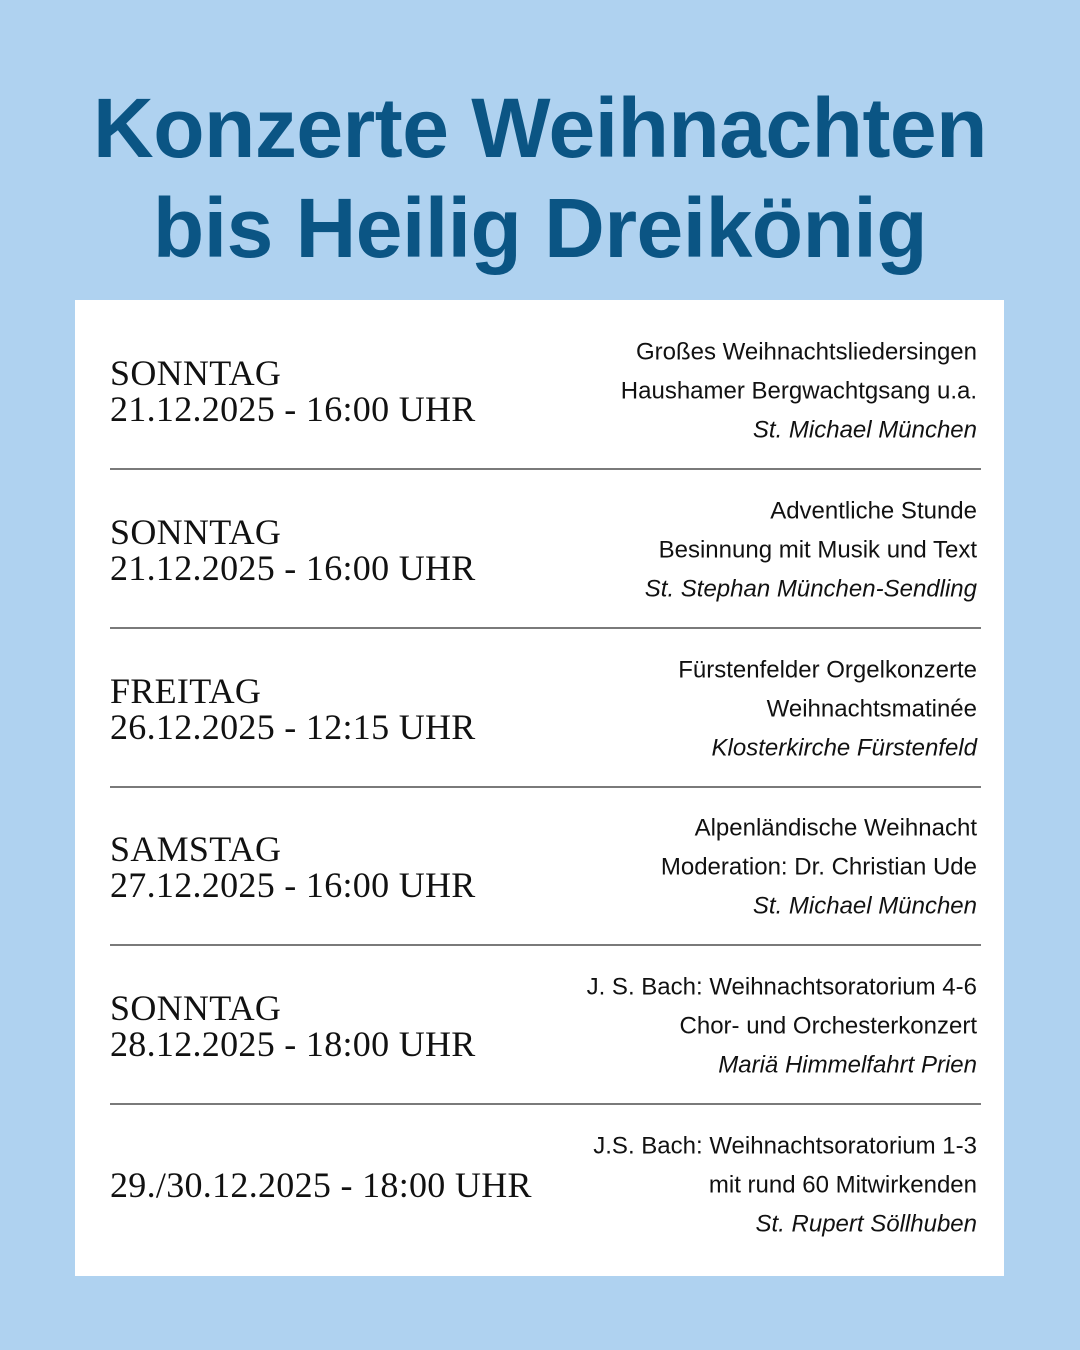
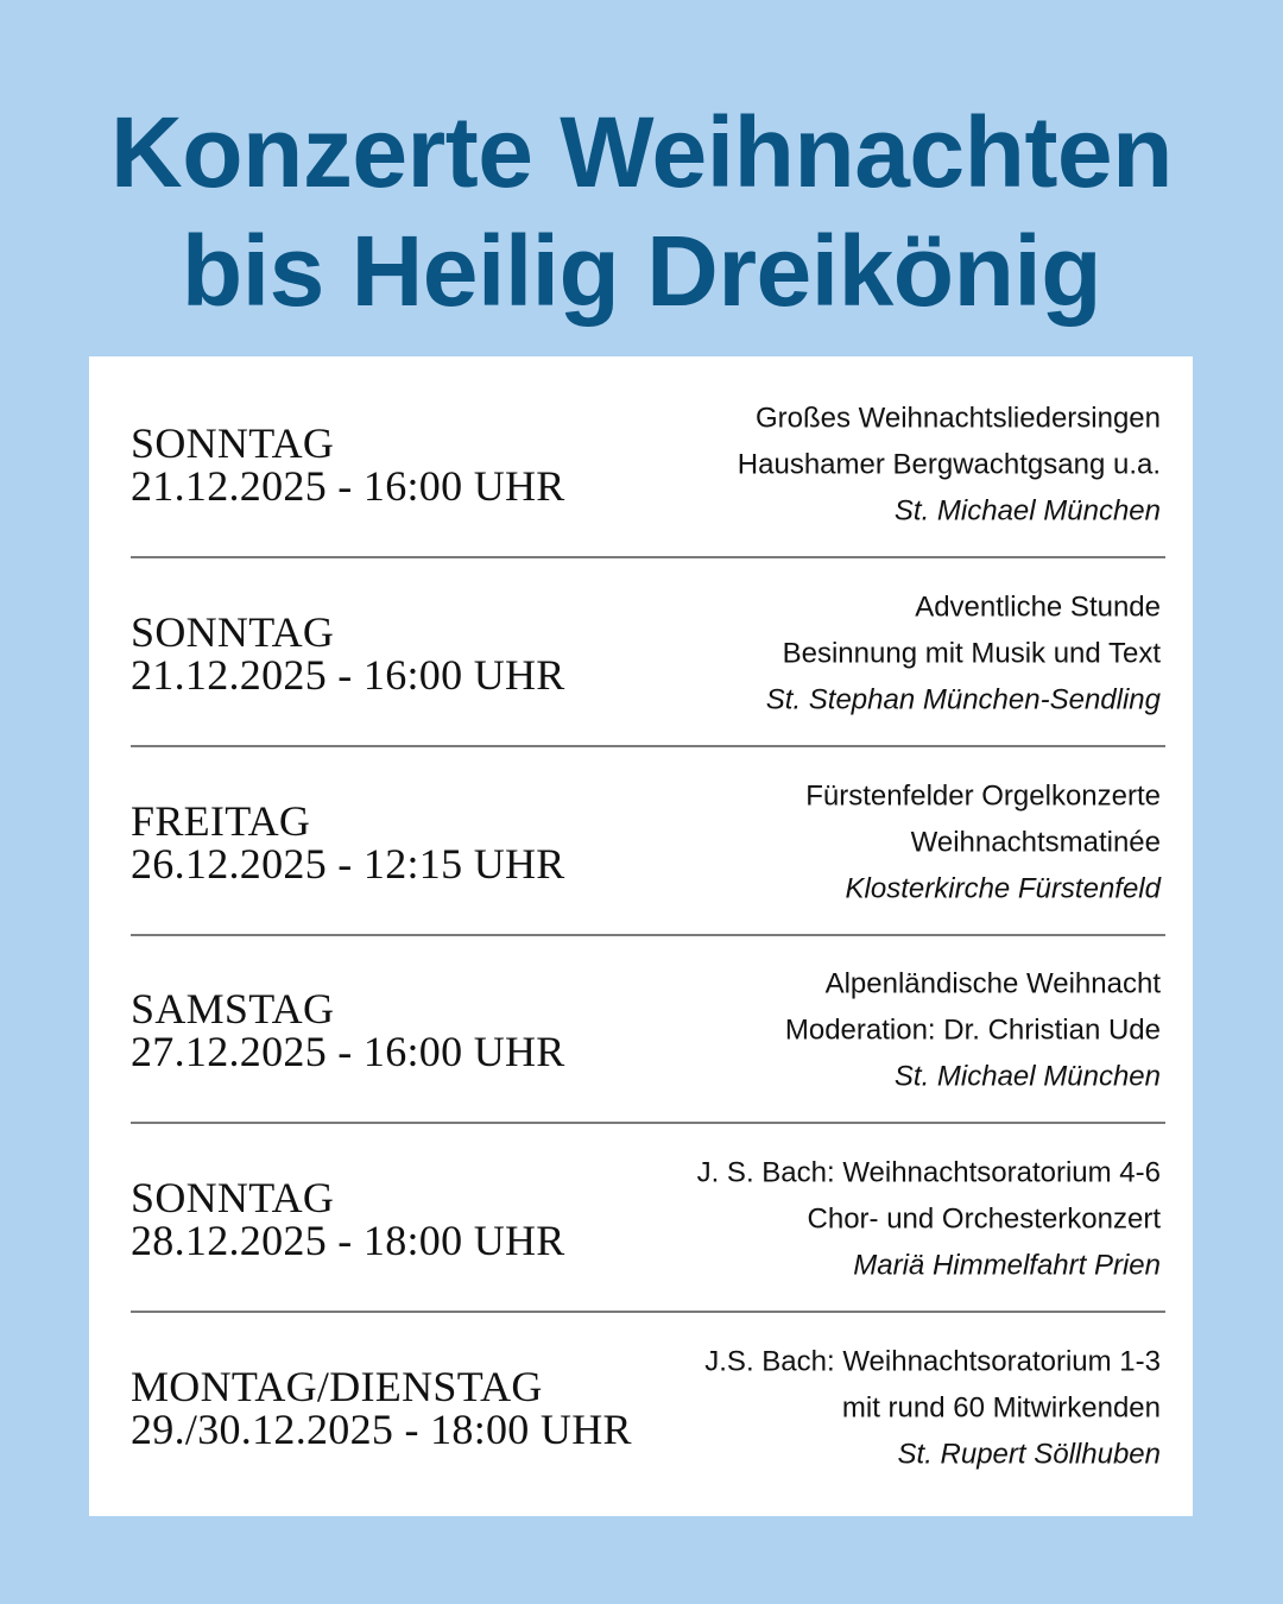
  Konzerte Weihnachten
  bis Heilig Dreikönig
  SONNTAG
  21.12.2025 - 16:00 UHR
  Großes Weihnachtsliedersingen
  Haushamer Bergwachtgsang u.a.
  St. Michael München
  SONNTAG
  21.12.2025 - 16:00 UHR
  Adventliche Stunde
  Besinnung mit Musik und Text
  St. Stephan München-Sendling
  FREITAG
  26.12.2025 - 12:15 UHR
  Fürstenfelder Orgelkonzerte
  Weihnachtsmatinée
  Klosterkirche Fürstenfeld
  SAMSTAG
  27.12.2025 - 16:00 UHR
  Alpenländische Weihnacht
  Moderation: Dr. Christian Ude
  St. Michael München
  SONNTAG
  28.12.2025 - 18:00 UHR
  J. S. Bach: Weihnachtsoratorium 4-6
  Chor- und Orchesterkonzert
  Mariä Himmelfahrt Prien
+ MONTAG/DIENSTAG
  29./30.12.2025 - 18:00 UHR
  J.S. Bach: Weihnachtsoratorium 1-3
  mit rund 60 Mitwirkenden
  St. Rupert Söllhuben
